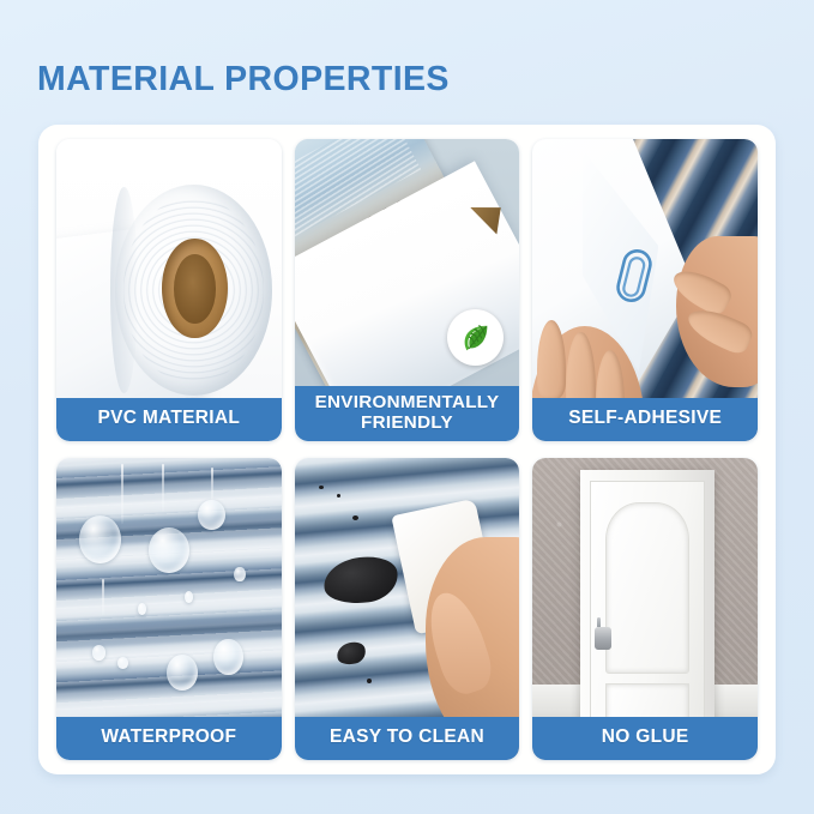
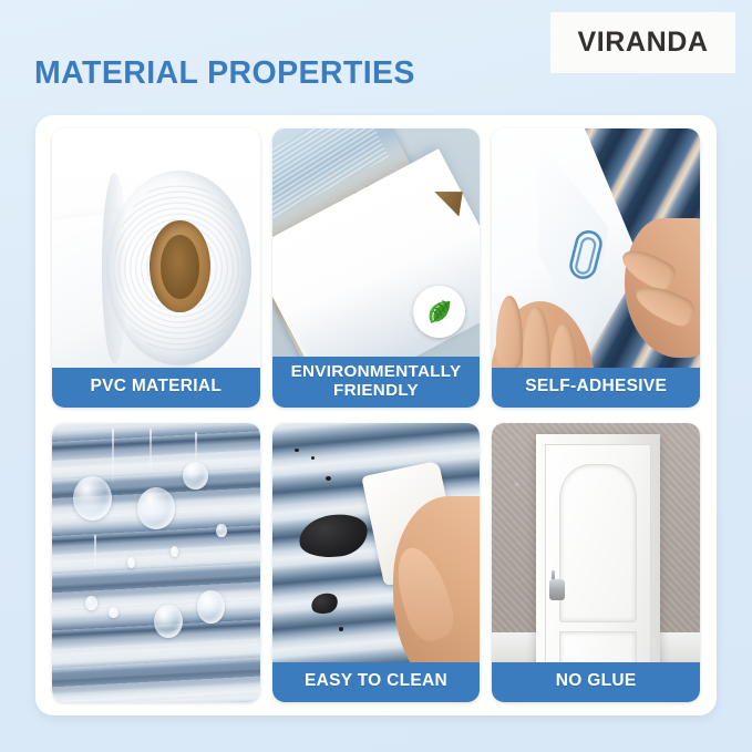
  MATERIAL PROPERTIES
+ VIRANDA
  PVC MATERIAL
  ENVIRONMENTALLY
  FRIENDLY
  SELF-ADHESIVE
- WATERPROOF
  EASY TO CLEAN
  NO GLUE
